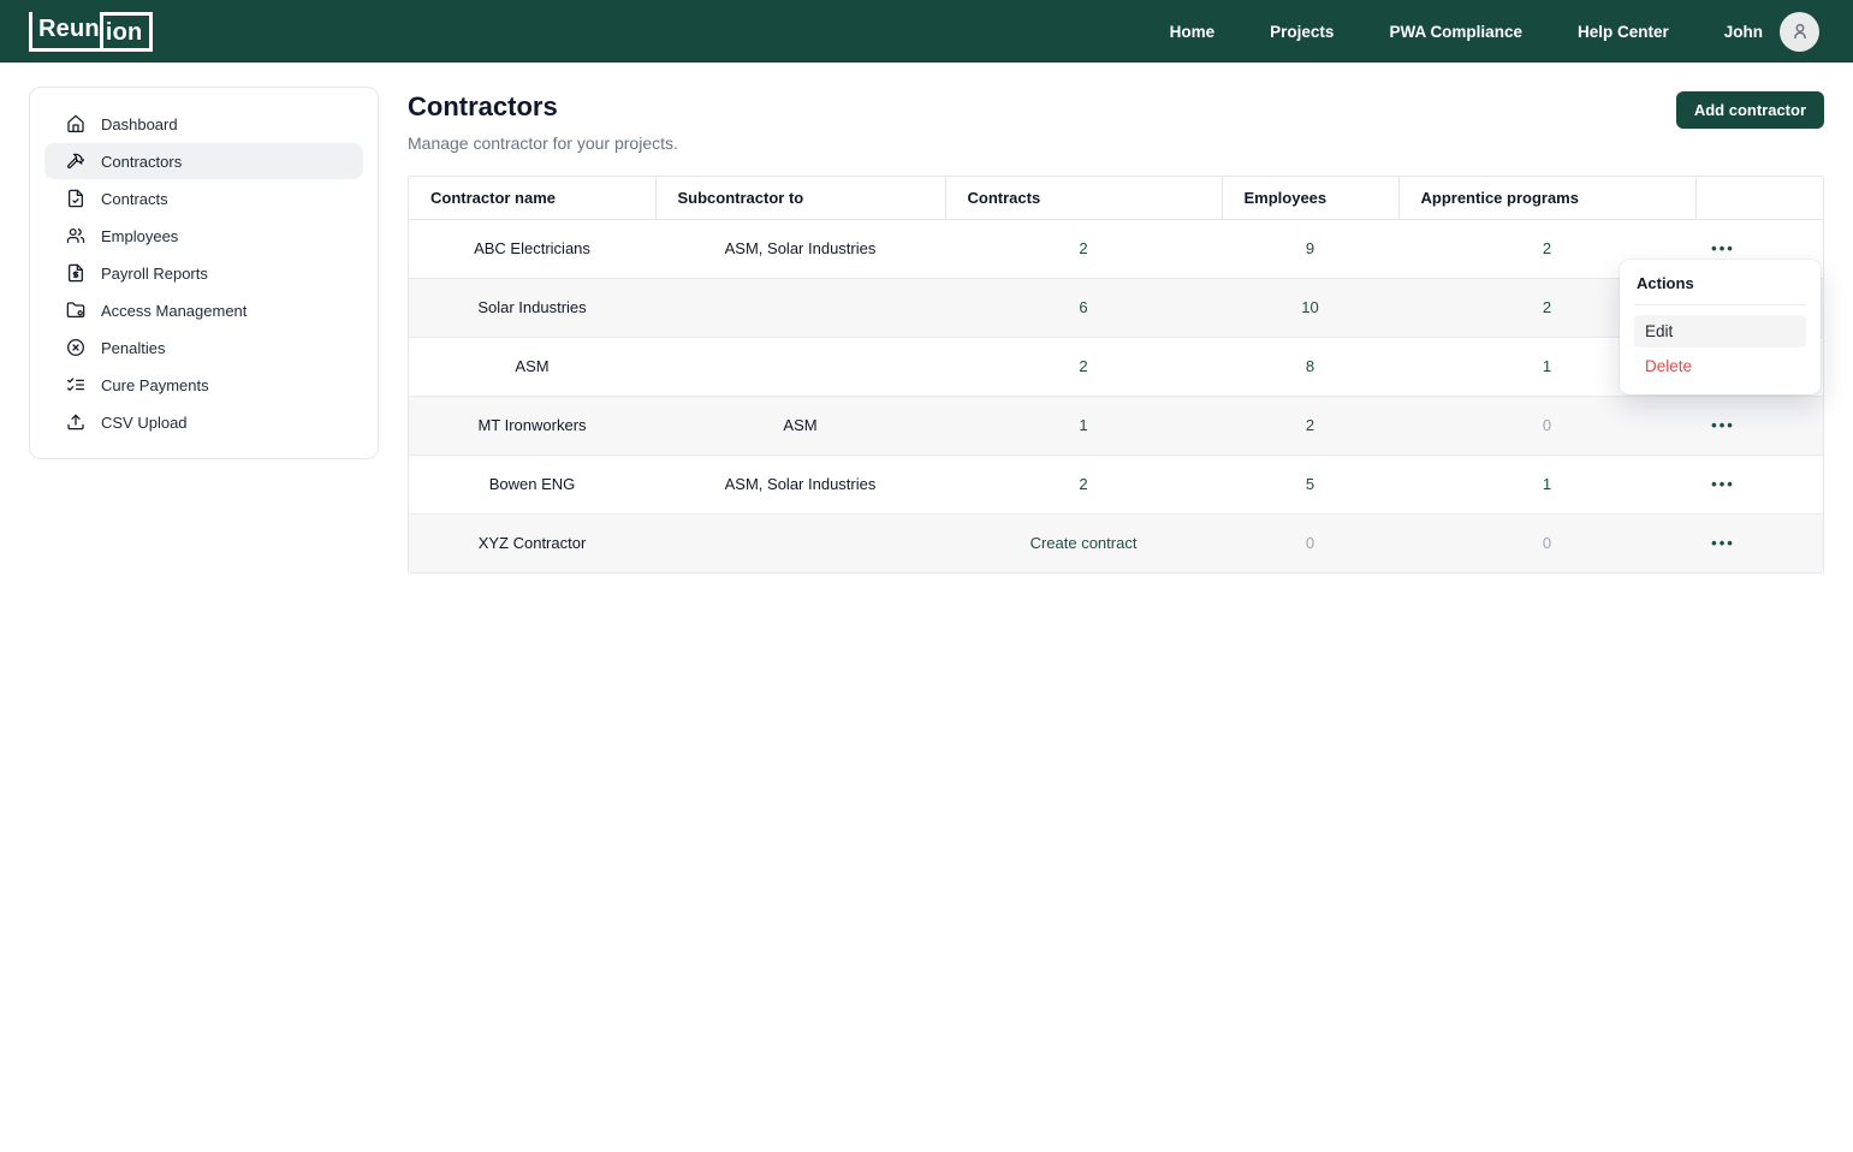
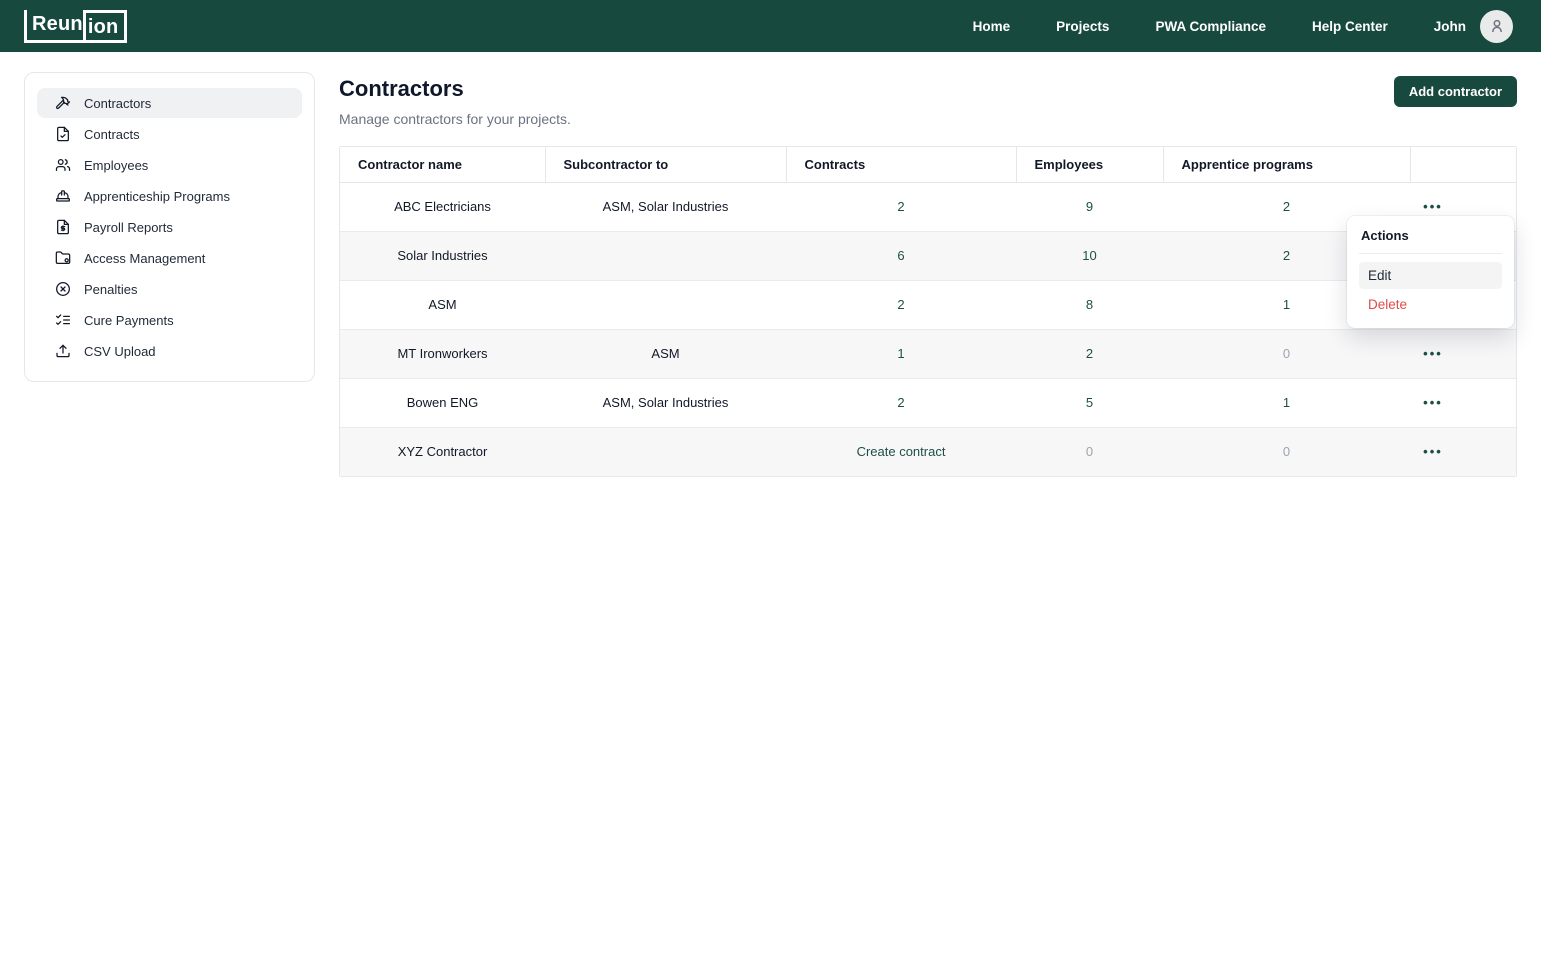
  Reun
  ion
  Home
  Projects
  PWA Compliance
  Help Center
  John
- Dashboard
  Contractors
  Contracts
  Employees
+ Apprenticeship Programs
  Payroll Reports
  Access Management
  Penalties
  Cure Payments
  CSV Upload
  Contractors
- Manage contractor for your projects.
+ Manage contractors for your projects.
  Add contractor
  Contractor name	Subcontractor to	Contracts	Employees	Apprentice programs
  ABC Electricians	ASM, Solar Industries	2	9	2	•••
  Solar Industries		6	10	2
  MT Ironworkers	ASM	1	2	0	•••
  Bowen ENG	ASM, Solar Industries	2	5	1	•••
  XYZ Contractor		Create contract	0	0	•••
  Actions
  Edit
  Delete
